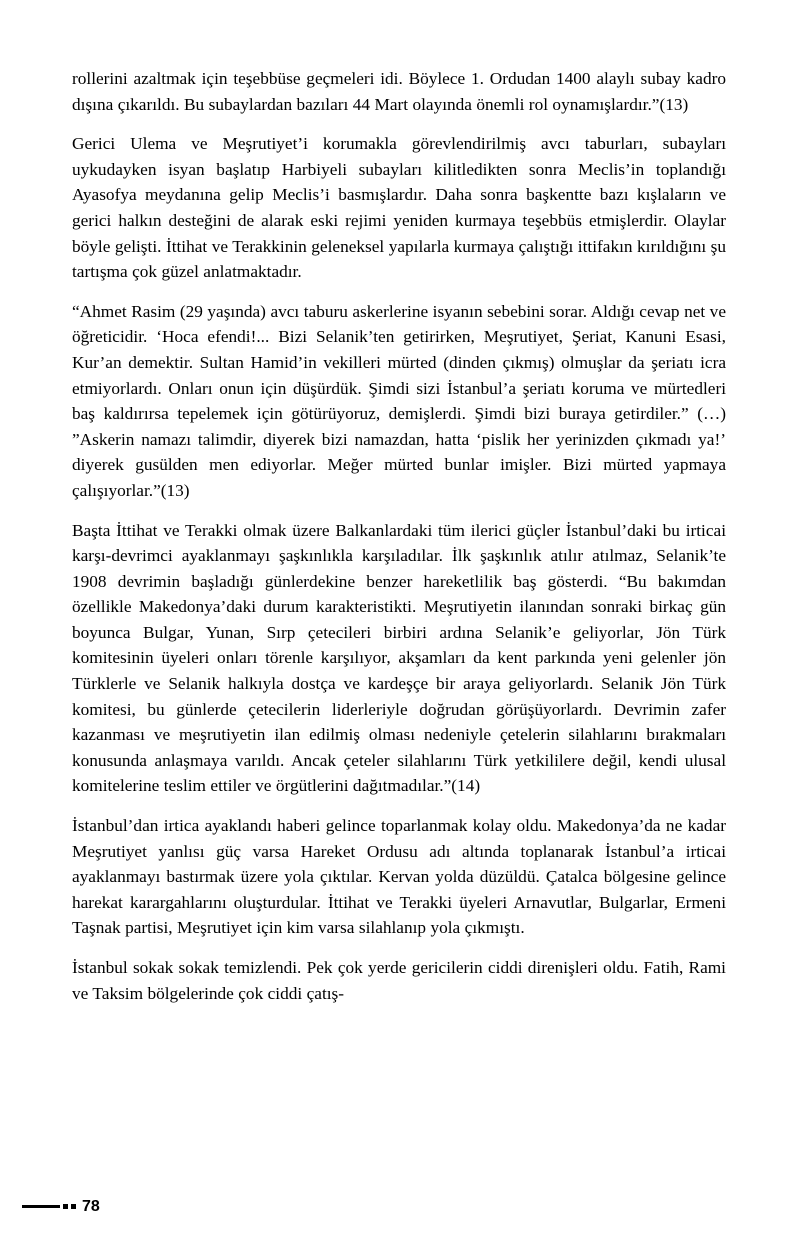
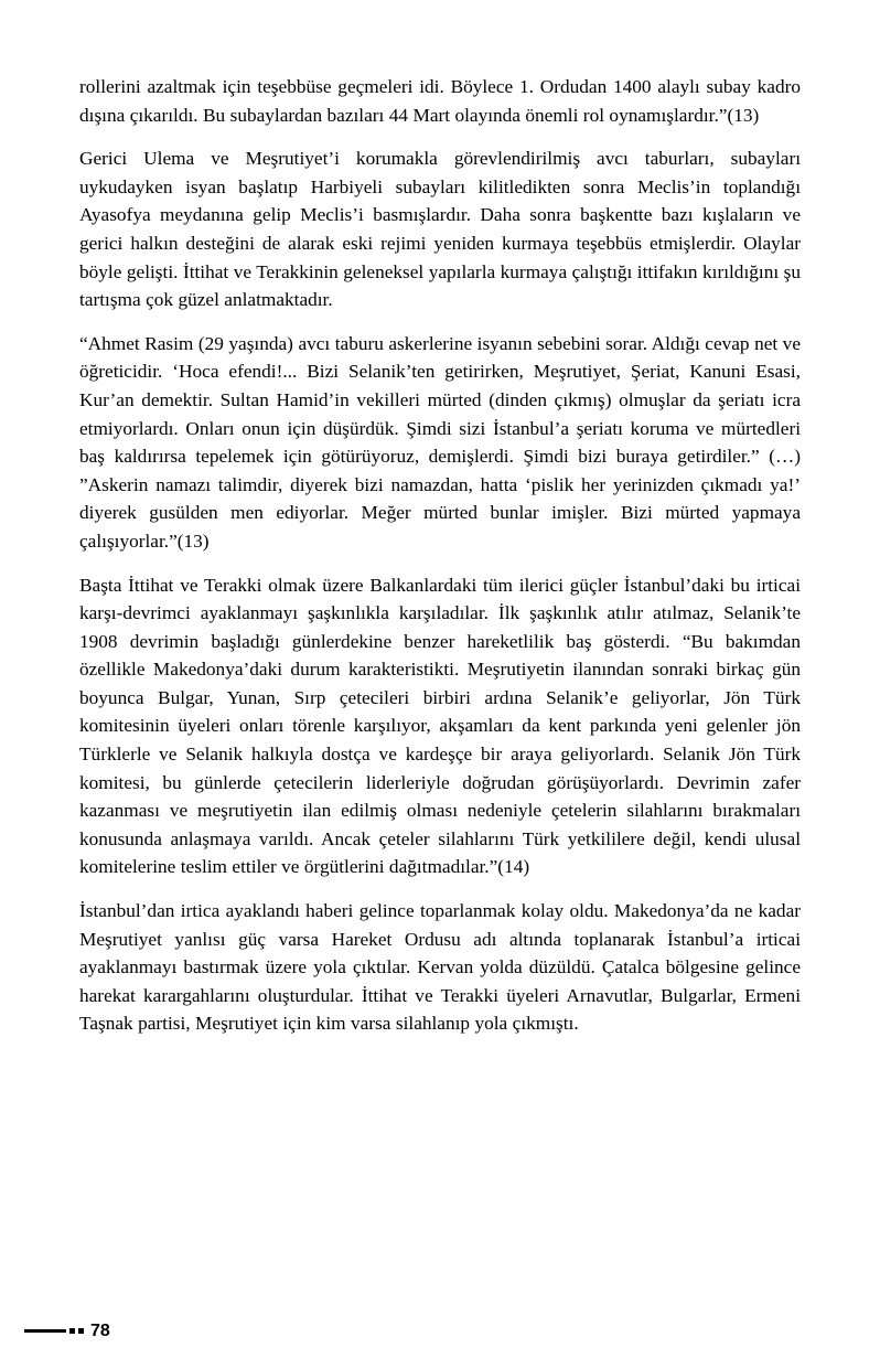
  rollerini azaltmak için teşebbüse geçmeleri idi. Böylece 1. Ordudan 1400 alaylı subay kadro dışına çıkarıldı. Bu subaylardan bazıları 44 Mart olayında önemli rol oynamışlardır.”(13)
  Gerici Ulema ve Meşrutiyet’i korumakla görevlendirilmiş avcı taburları, subayları uykudayken isyan başlatıp Harbiyeli subayları kilitledikten sonra Meclis’in toplandığı Ayasofya meydanına gelip Meclis’i basmışlardır. Daha sonra başkentte bazı kışlaların ve gerici halkın desteğini de alarak eski rejimi yeniden kurmaya teşebbüs etmişlerdir. Olaylar böyle gelişti. İttihat ve Terakkinin geleneksel yapılarla kurmaya çalıştığı ittifakın kırıldığını şu tartışma çok güzel anlatmaktadır.
  “Ahmet Rasim (29 yaşında) avcı taburu askerlerine isyanın sebebini sorar. Aldığı cevap net ve öğreticidir. ‘Hoca efendi!... Bizi Selanik’ten getirirken, Meşrutiyet, Şeriat, Kanuni Esasi, Kur’an demektir. Sultan Hamid’in vekilleri mürted (dinden çıkmış) olmuşlar da şeriatı icra etmiyorlardı. Onları onun için düşürdük. Şimdi sizi İstanbul’a şeriatı koruma ve mürtedleri baş kaldırırsa tepelemek için götürüyoruz, demişlerdi. Şimdi bizi buraya getirdiler.” (…) ”Askerin namazı talimdir, diyerek bizi namazdan, hatta ‘pislik her yerinizden çıkmadı ya!’ diyerek gusülden men ediyorlar. Meğer mürted bunlar imişler. Bizi mürted yapmaya çalışıyorlar.”(13)
  Başta İttihat ve Terakki olmak üzere Balkanlardaki tüm ilerici güçler İstanbul’daki bu irticai karşı-devrimci ayaklanmayı şaşkınlıkla karşıladılar. İlk şaşkınlık atılır atılmaz, Selanik’te 1908 devrimin başladığı günlerdekine benzer hareketlilik baş gösterdi. “Bu bakımdan özellikle Makedonya’daki durum karakteristikti. Meşrutiyetin ilanından sonraki birkaç gün boyunca Bulgar, Yunan, Sırp çetecileri birbiri ardına Selanik’e geliyorlar, Jön Türk komitesinin üyeleri onları törenle karşılıyor, akşamları da kent parkında yeni gelenler jön Türklerle ve Selanik halkıyla dostça ve kardeşçe bir araya geliyorlardı. Selanik Jön Türk komitesi, bu günlerde çetecilerin liderleriyle doğrudan görüşüyorlardı. Devrimin zafer kazanması ve meşrutiyetin ilan edilmiş olması nedeniyle çetelerin silahlarını bırakmaları konusunda anlaşmaya varıldı. Ancak çeteler silahlarını Türk yetkililere değil, kendi ulusal komitelerine teslim ettiler ve örgütlerini dağıtmadılar.”(14)
  İstanbul’dan irtica ayaklandı haberi gelince toparlanmak kolay oldu. Makedonya’da ne kadar Meşrutiyet yanlısı güç varsa Hareket Ordusu adı altında toplanarak İstanbul’a irticai ayaklanmayı bastırmak üzere yola çıktılar. Kervan yolda düzüldü. Çatalca bölgesine gelince harekat karargahlarını oluşturdular. İttihat ve Terakki üyeleri Arnavutlar, Bulgarlar, Ermeni Taşnak partisi, Meşrutiyet için kim varsa silahlanıp yola çıkmıştı.
- İstanbul sokak sokak temizlendi. Pek çok yerde gericilerin ciddi direnişleri oldu. Fatih, Rami ve Taksim bölgelerinde çok ciddi çatış-
  78
